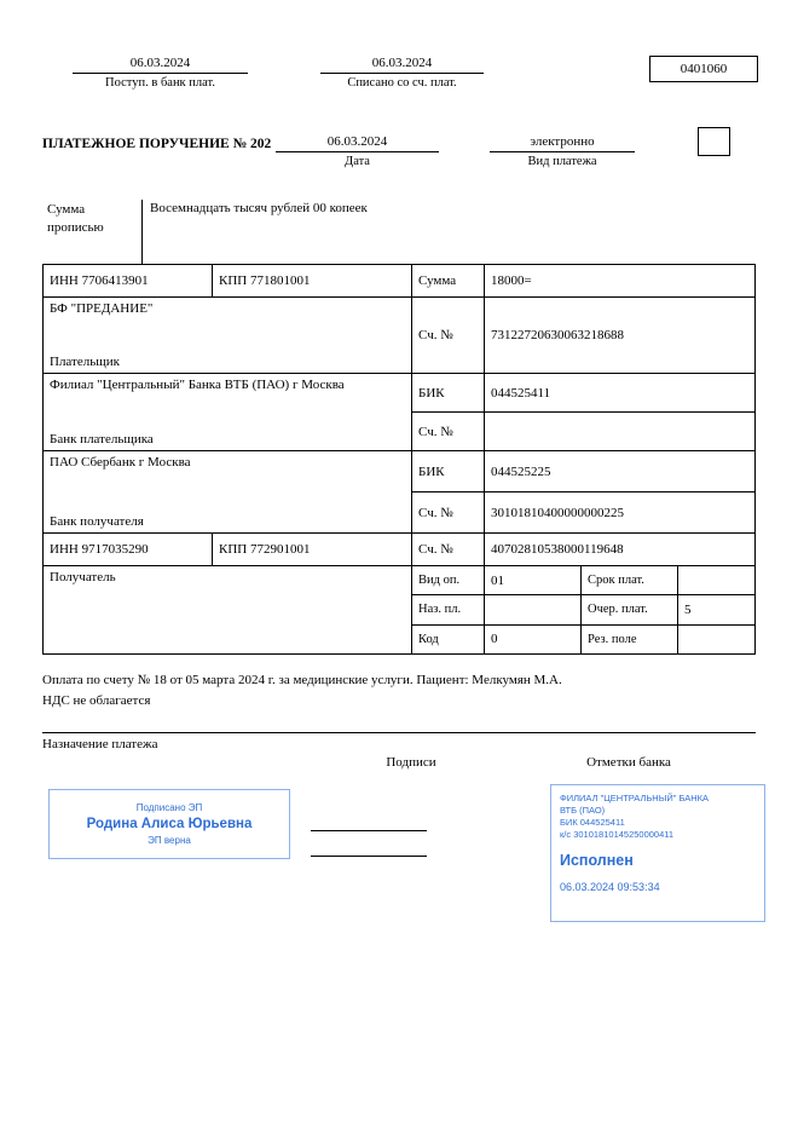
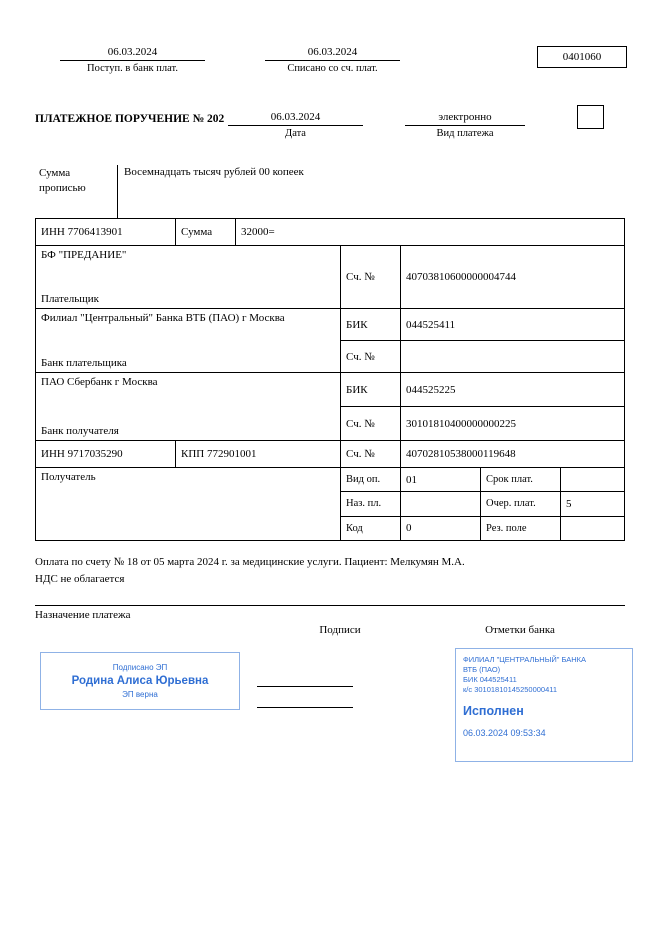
  06.03.2024
  Поступ. в банк плат.
  06.03.2024
  Списано со сч. плат.
  0401060
  ПЛАТЕЖНОЕ ПОРУЧЕНИЕ № 202
  06.03.2024
  Дата
  электронно
  Вид платежа
  Сумма прописью
  Восемнадцать тысяч рублей 00 копеек
  ИНН 7706413901
- КПП 771801001
  Сумма
- 18000=
+ 32000=
  БФ "ПРЕДАНИЕ"
  Плательщик
  Сч. №
- 73122720630063218688
+ 40703810600000004744
  Филиал "Центральный" Банка ВТБ (ПАО) г Москва
  Банк плательщика
  БИК
  044525411
  Сч. №
  ПАО Сбербанк г Москва
  Банк получателя
  БИК
  044525225
  Сч. №
  30101810400000000225
  ИНН 9717035290
  КПП 772901001
  Сч. №
  40702810538000119648
  Получатель
  Вид оп.
  01
  Срок плат.
  Наз. пл.
  Очер. плат.
  5
  Код
  0
  Рез. поле
  Оплата по счету № 18 от 05 марта 2024 г. за медицинские услуги. Пациент: Мелкумян М.А.
  НДС не облагается
  Назначение платежа
  Подписи
  Отметки банка
  Подписано ЭП
  Родина Алиса Юрьевна
  ЭП верна
  ФИЛИАЛ "ЦЕНТРАЛЬНЫЙ" БАНКА
  ВТБ (ПАО)
  БИК 044525411
  к/с 30101810145250000411
  Исполнен
  06.03.2024 09:53:34
